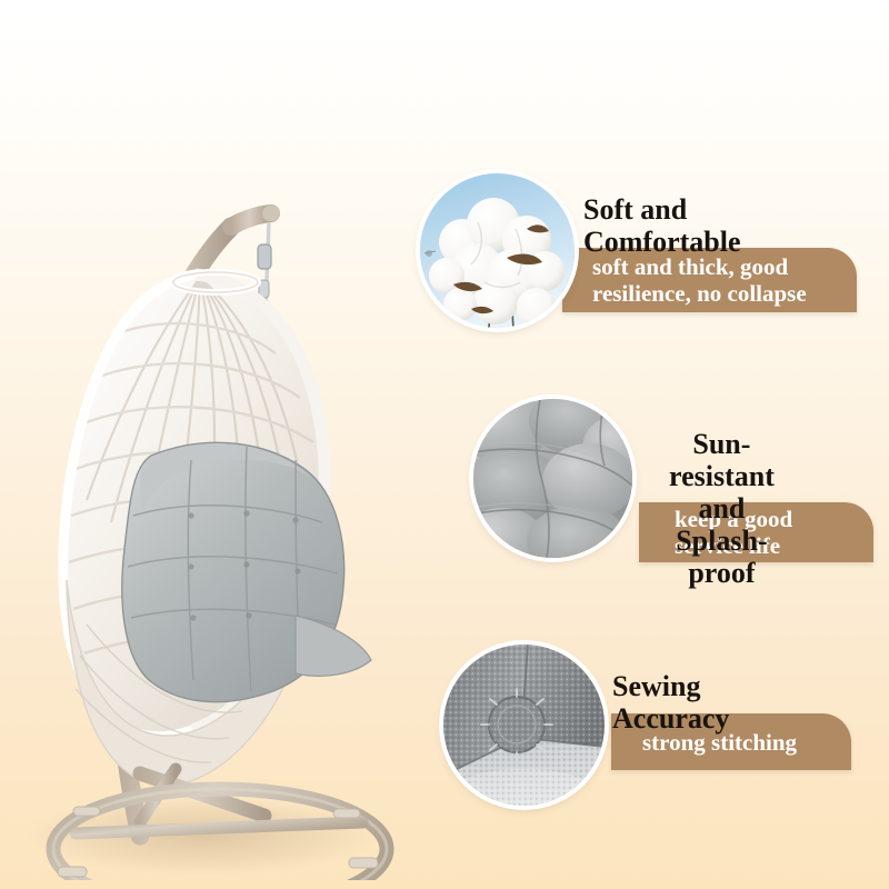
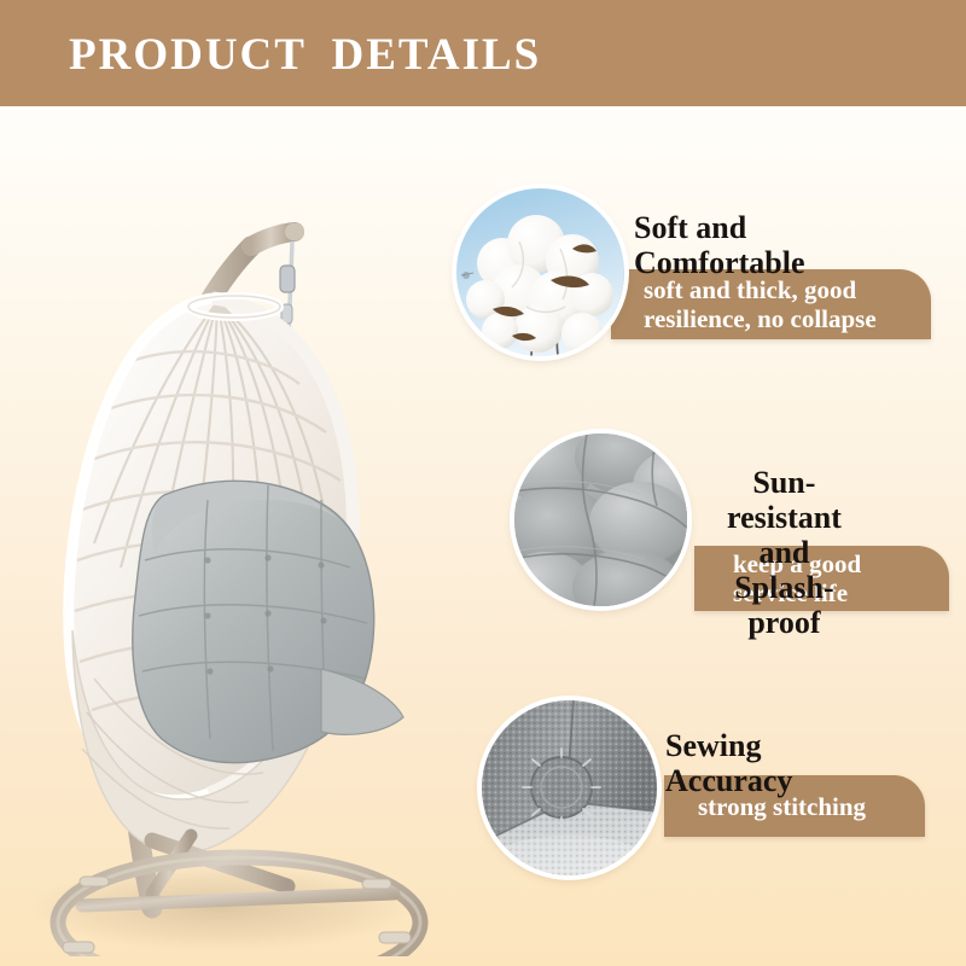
+ PRODUCT DETAILS
  soft and thick, good
  resilience, no collapse
  Soft and Comfortable
  keep a good
  service life
  Sun-resistant and
  Splash-proof
  strong stitching
  Sewing Accuracy
